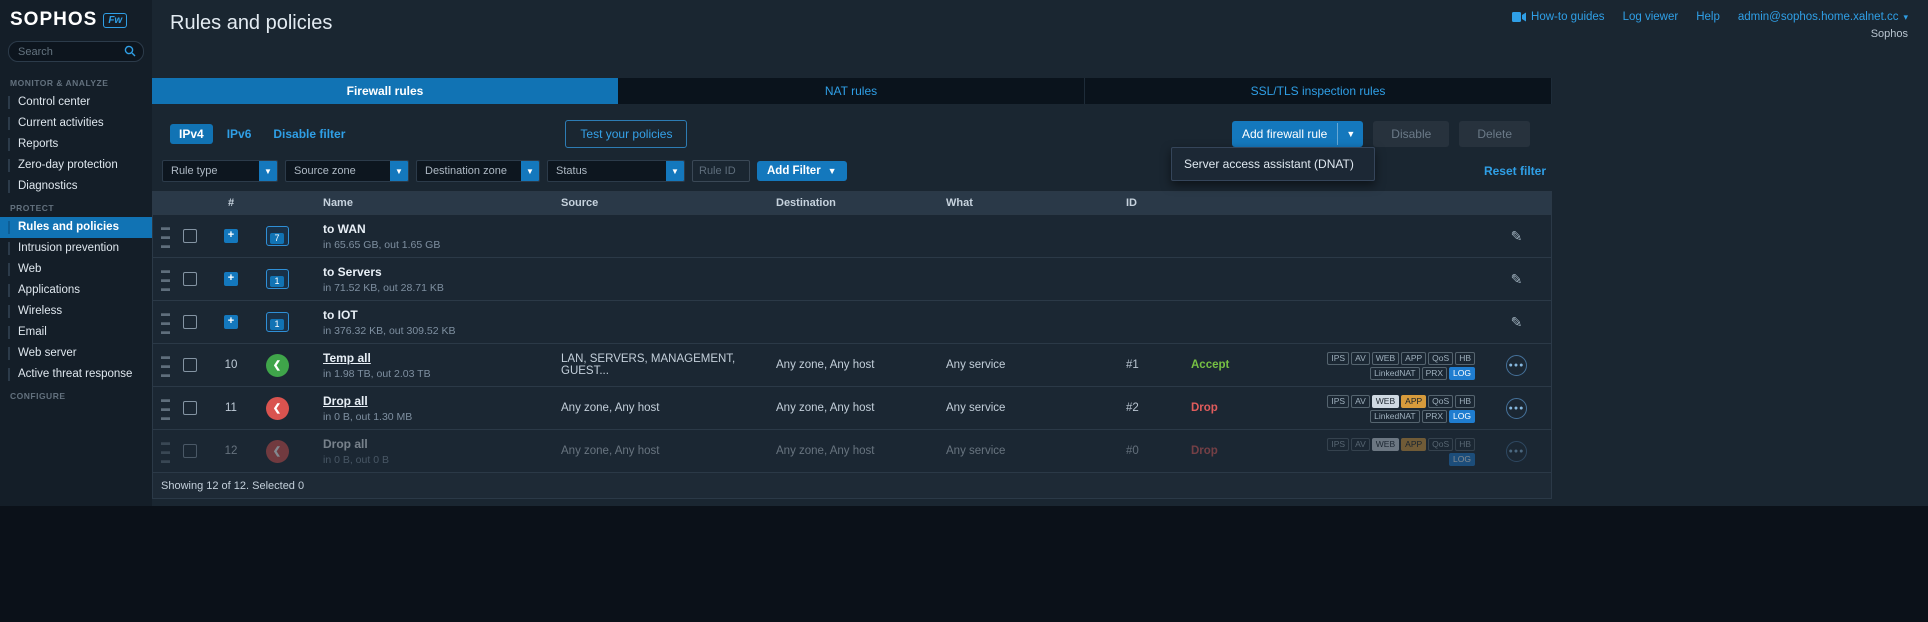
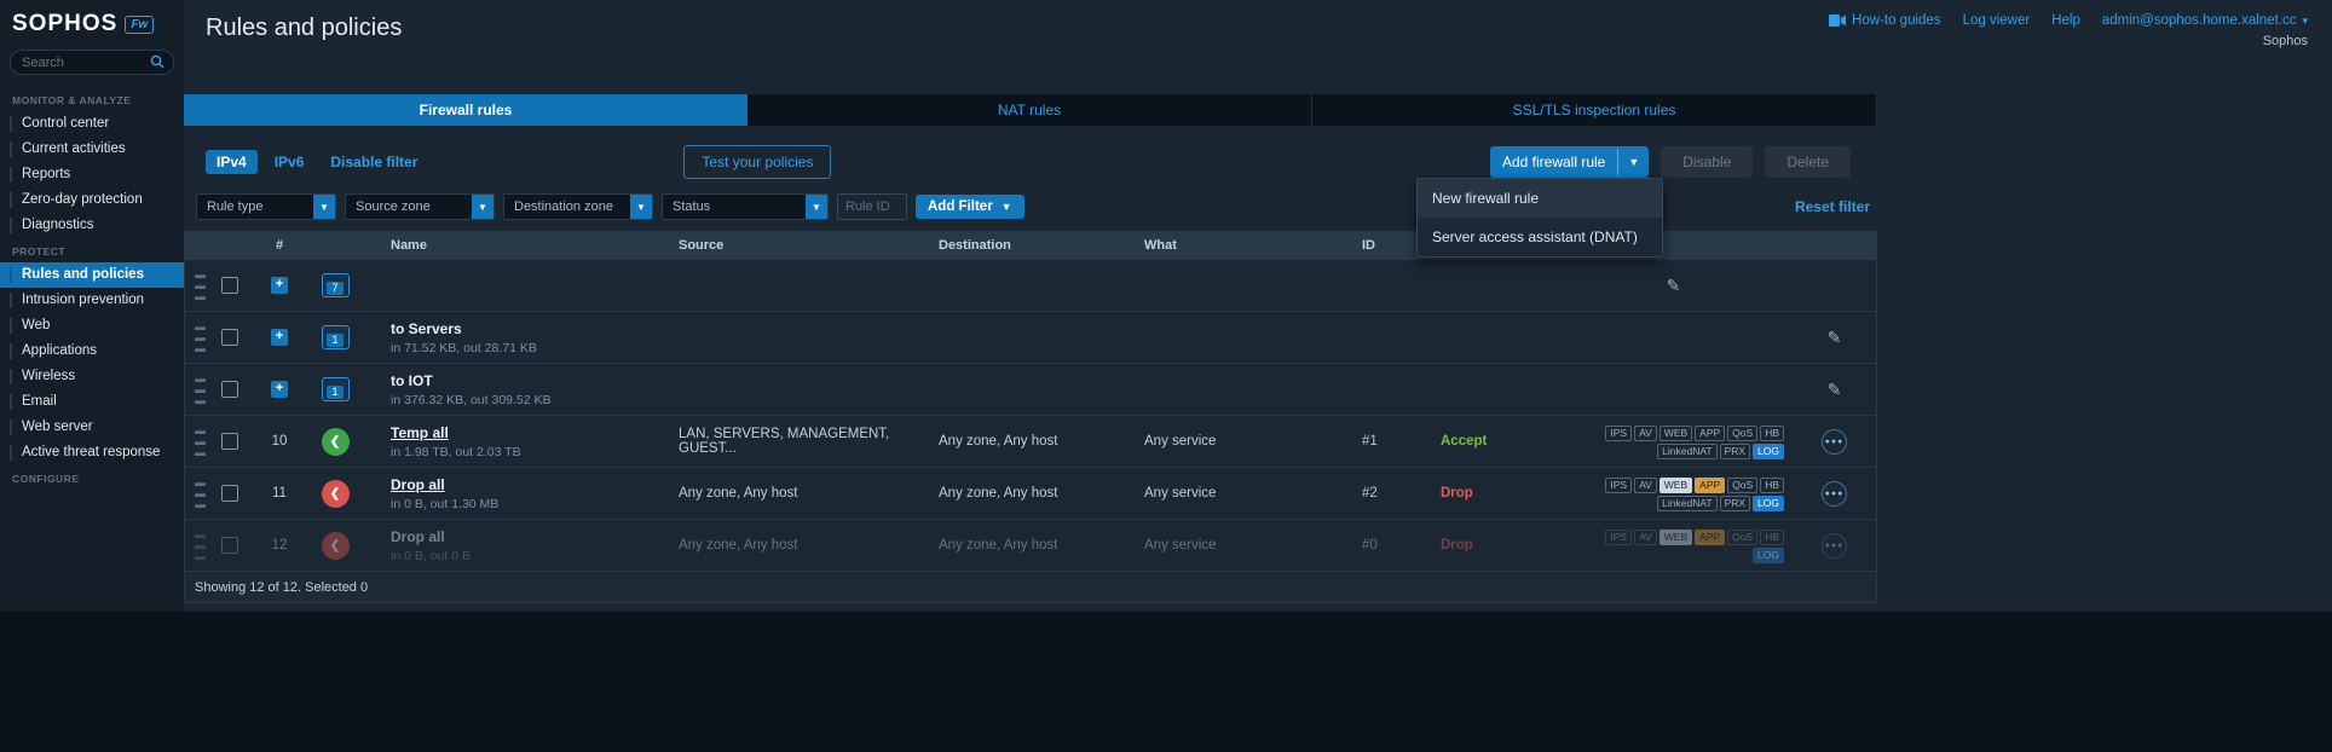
  SOPHOS
  Fw
  Search
  MONITOR & ANALYZE
  Control center
  Current activities
  Reports
  Zero-day protection
  Diagnostics
  PROTECT
  Rules and policies
  Intrusion prevention
  Web
  Applications
  Wireless
  Email
  Web server
  Active threat response
  CONFIGURE
  Rules and policies
  How-to guides
  Log viewer
  Help
  admin@sophos.home.xalnet.cc
  ▾
  Sophos
  Firewall rules
  NAT rules
  SSL/TLS inspection rules
  IPv4
  IPv6
  Disable filter
  Test your policies
  Add firewall rule
  ▼
  Disable
  Delete
  Rule type
  ▼
  Source zone
  ▼
  Destination zone
  ▼
  Status
  ▼
  Rule ID
  Add Filter
  ▼
  Reset filter
  #
  Name
  Source
  Destination
  What
  ID
  ▬
  ▬
  ▬
  +
  7
- to WAN
- in 65.65 GB, out 1.65 GB
  ✎
  ▬
  ▬
  ▬
  +
  1
  to Servers
  in 71.52 KB, out 28.71 KB
  ✎
  ▬
  ▬
  ▬
  +
  1
  to IOT
  in 376.32 KB, out 309.52 KB
  ✎
  ▬
  ▬
  ▬
  10
  ❮
  Temp all
  in 1.98 TB, out 2.03 TB
  LAN, SERVERS, MANAGEMENT, GUEST...
  Any zone, Any host
  Any service
  #1
  Accept
  IPS AV WEB APP QoS HB
  LinkedNAT PRX LOG
  ▬
  ▬
  ▬
  11
  ❮
  Drop all
  in 0 B, out 1.30 MB
  Any zone, Any host
  Any zone, Any host
  Any service
  #2
  Drop
  IPS AV WEB APP QoS HB
  LinkedNAT PRX LOG
  ▬
  ▬
  ▬
  12
  ❮
  Drop all
  in 0 B, out 0 B
  Any zone, Any host
  Any zone, Any host
  Any service
  #0
  Drop
  IPS AV WEB APP QoS HB
  LOG
  Showing 12 of 12. Selected 0
+ New firewall rule
  Server access assistant (DNAT)
